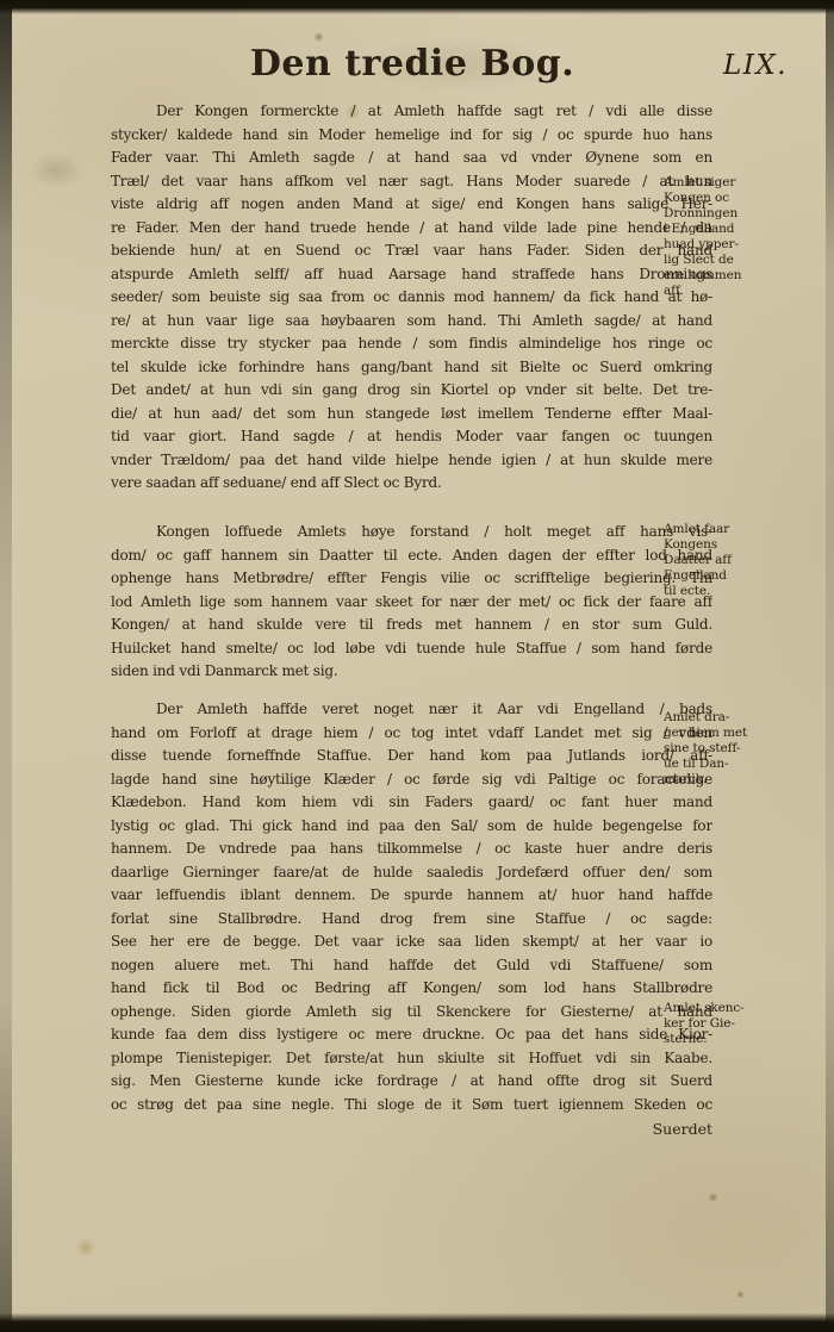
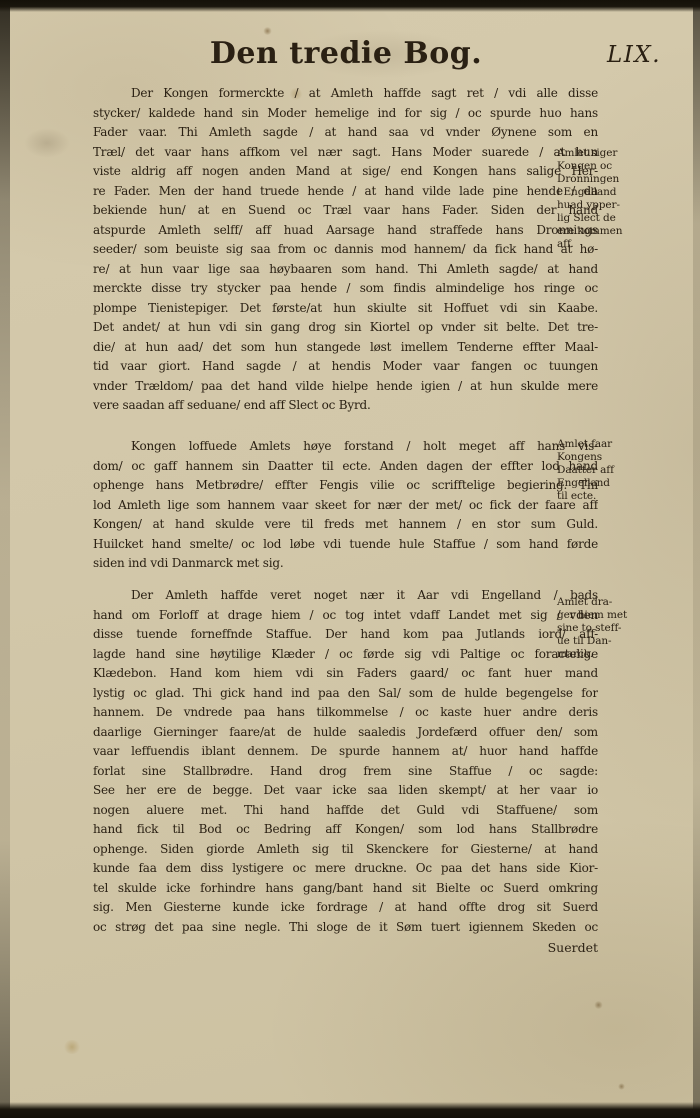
  Den tredie Bog.
  LIX.
  Der Kongen formerckte / at Amleth haffde sagt ret / vdi alle disse
  stycker/ kaldede hand sin Moder hemelige ind for sig / oc spurde huo hans
  Fader vaar. Thi Amleth sagde / at hand saa vd vnder Øynene som en
  Træl/ det vaar hans affkom vel nær sagt. Hans Moder suarede / at hun
  viste aldrig aff nogen anden Mand at sige/ end Kongen hans salige Her-
  re Fader. Men der hand truede hende / at hand vilde lade pine hende / da
  bekiende hun/ at en Suend oc Træl vaar hans Fader. Siden der hand
  atspurde Amleth selff/ aff huad Aarsage hand straffede hans Dronnings
  seeder/ som beuiste sig saa from oc dannis mod hannem/ da fick hand at hø-
  re/ at hun vaar lige saa høybaaren som hand. Thi Amleth sagde/ at hand
  merckte disse try stycker paa hende / som findis almindelige hos ringe oc
- tel skulde icke forhindre hans gang/bant hand sit Bielte oc Suerd omkring
+ plompe Tienistepiger. Det første/at hun skiulte sit Hoffuet vdi sin Kaabe.
  Det andet/ at hun vdi sin gang drog sin Kiortel op vnder sit belte. Det tre-
  die/ at hun aad/ det som hun stangede løst imellem Tenderne effter Maal-
  tid vaar giort. Hand sagde / at hendis Moder vaar fangen oc tuungen
  vnder Trældom/ paa det hand vilde hielpe hende igien / at hun skulde mere
  vere saadan aff seduane/ end aff Slect oc Byrd.
  Kongen loffuede Amlets høye forstand / holt meget aff hans vis-
  dom/ oc gaff hannem sin Daatter til ecte. Anden dagen der effter lod hand
  ophenge hans Metbrødre/ effter Fengis vilie oc scrifftelige begiering. Thi
  lod Amleth lige som hannem vaar skeet for nær der met/ oc fick der faare aff
  Kongen/ at hand skulde vere til freds met hannem / en stor sum Guld.
  Huilcket hand smelte/ oc lod løbe vdi tuende hule Staffue / som hand førde
  siden ind vdi Danmarck met sig.
  Der Amleth haffde veret noget nær it Aar vdi Engelland / bads
  hand om Forloff at drage hiem / oc tog intet vdaff Landet met sig / vden
  disse tuende forneffnde Staffue. Der hand kom paa Jutlands iord/ aff-
  lagde hand sine høytilige Klæder / oc førde sig vdi Paltige oc foractelige
  Klædebon. Hand kom hiem vdi sin Faders gaard/ oc fant huer mand
  lystig oc glad. Thi gick hand ind paa den Sal/ som de hulde begengelse for
  hannem. De vndrede paa hans tilkommelse / oc kaste huer andre deris
  daarlige Gierninger faare/at de hulde saaledis Jordefærd offuer den/ som
  vaar leffuendis iblant dennem. De spurde hannem at/ huor hand haffde
  forlat sine Stallbrødre. Hand drog frem sine Staffue / oc sagde:
  See her ere de begge. Det vaar icke saa liden skempt/ at her vaar io
  nogen aluere met. Thi hand haffde det Guld vdi Staffuene/ som
  hand fick til Bod oc Bedring aff Kongen/ som lod hans Stallbrødre
  ophenge. Siden giorde Amleth sig til Skenckere for Giesterne/ at hand
  kunde faa dem diss lystigere oc mere druckne. Oc paa det hans side Kior-
- plompe Tienistepiger. Det første/at hun skiulte sit Hoffuet vdi sin Kaabe.
+ tel skulde icke forhindre hans gang/bant hand sit Bielte oc Suerd omkring
  sig. Men Giesterne kunde icke fordrage / at hand offte drog sit Suerd
  oc strøg det paa sine negle. Thi sloge de it Søm tuert igiennem Skeden oc
  Suerdet
  Amlet siger
  Kongen oc
  Dronningen
  i Engelland
  huad ypper-
  lig Slect de
  ere kommen
  aff.
  Amlet faar
  Kongens
  Daatter aff
  Engelland
  til ecte.
  Amlet dra-
  ger hiem met
  sine to steff-
  ue til Dan-
  marck.
- Amlet skenc-
- ker for Gie-
- sterne.
